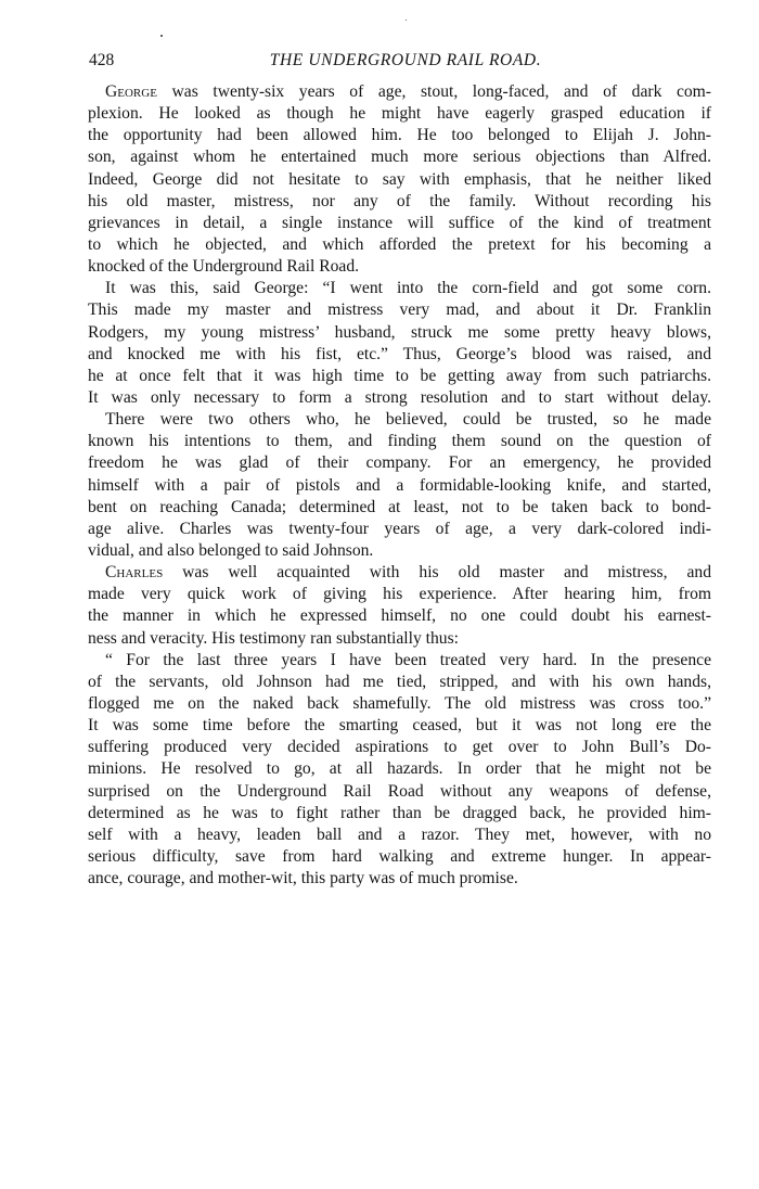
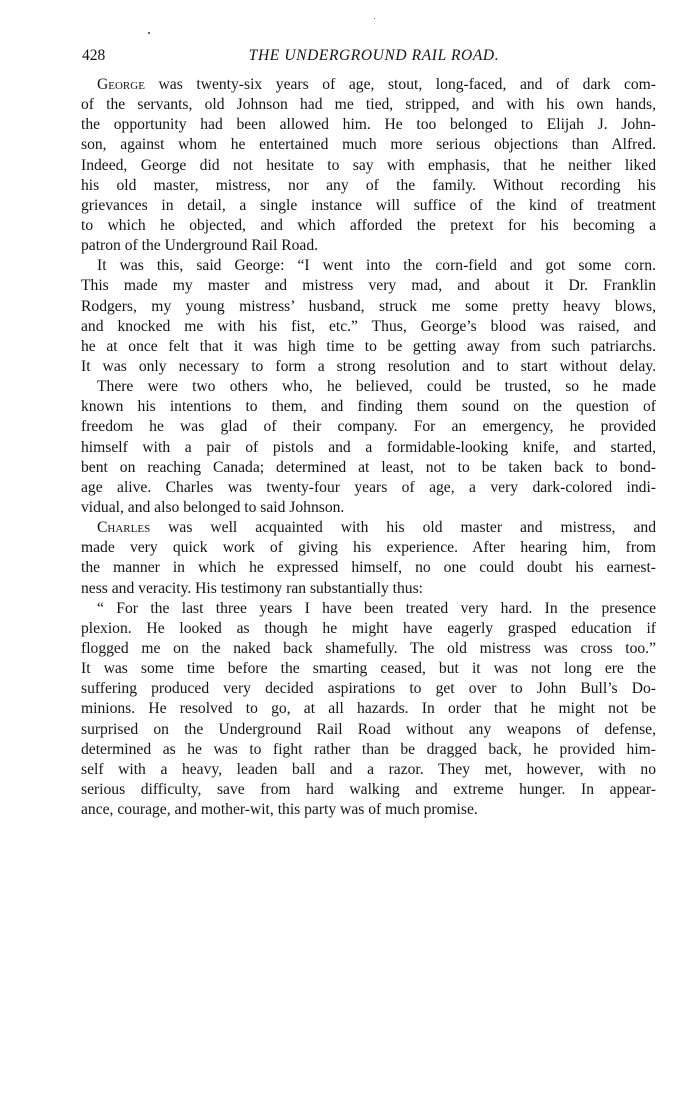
  428
  THE UNDERGROUND RAIL ROAD.
  George was twenty-six years of age, stout, long-faced, and of dark com-
- plexion. He looked as though he might have eagerly grasped education if
+ of the servants, old Johnson had me tied, stripped, and with his own hands,
  the opportunity had been allowed him. He too belonged to Elijah J. John-
  son, against whom he entertained much more serious objections than Alfred.
  Indeed, George did not hesitate to say with emphasis, that he neither liked
  his old master, mistress, nor any of the family. Without recording his
  grievances in detail, a single instance will suffice of the kind of treatment
  to which he objected, and which afforded the pretext for his becoming a
- knocked of the Underground Rail Road.
+ patron of the Underground Rail Road.
  It was this, said George: “I went into the corn-field and got some corn.
  This made my master and mistress very mad, and about it Dr. Franklin
  Rodgers, my young mistress’ husband, struck me some pretty heavy blows,
  and knocked me with his fist, etc.” Thus, George’s blood was raised, and
  he at once felt that it was high time to be getting away from such patriarchs.
  It was only necessary to form a strong resolution and to start without delay.
  There were two others who, he believed, could be trusted, so he made
  known his intentions to them, and finding them sound on the question of
  freedom he was glad of their company. For an emergency, he provided
  himself with a pair of pistols and a formidable-looking knife, and started,
  bent on reaching Canada; determined at least, not to be taken back to bond-
  age alive. Charles was twenty-four years of age, a very dark-colored indi-
  vidual, and also belonged to said Johnson.
  Charles was well acquainted with his old master and mistress, and
  made very quick work of giving his experience. After hearing him, from
  the manner in which he expressed himself, no one could doubt his earnest-
  ness and veracity. His testimony ran substantially thus:
  “ For the last three years I have been treated very hard. In the presence
- of the servants, old Johnson had me tied, stripped, and with his own hands,
+ plexion. He looked as though he might have eagerly grasped education if
  flogged me on the naked back shamefully. The old mistress was cross too.”
  It was some time before the smarting ceased, but it was not long ere the
  suffering produced very decided aspirations to get over to John Bull’s Do-
  minions. He resolved to go, at all hazards. In order that he might not be
  surprised on the Underground Rail Road without any weapons of defense,
  determined as he was to fight rather than be dragged back, he provided him-
  self with a heavy, leaden ball and a razor. They met, however, with no
  serious difficulty, save from hard walking and extreme hunger. In appear-
  ance, courage, and mother-wit, this party was of much promise.
